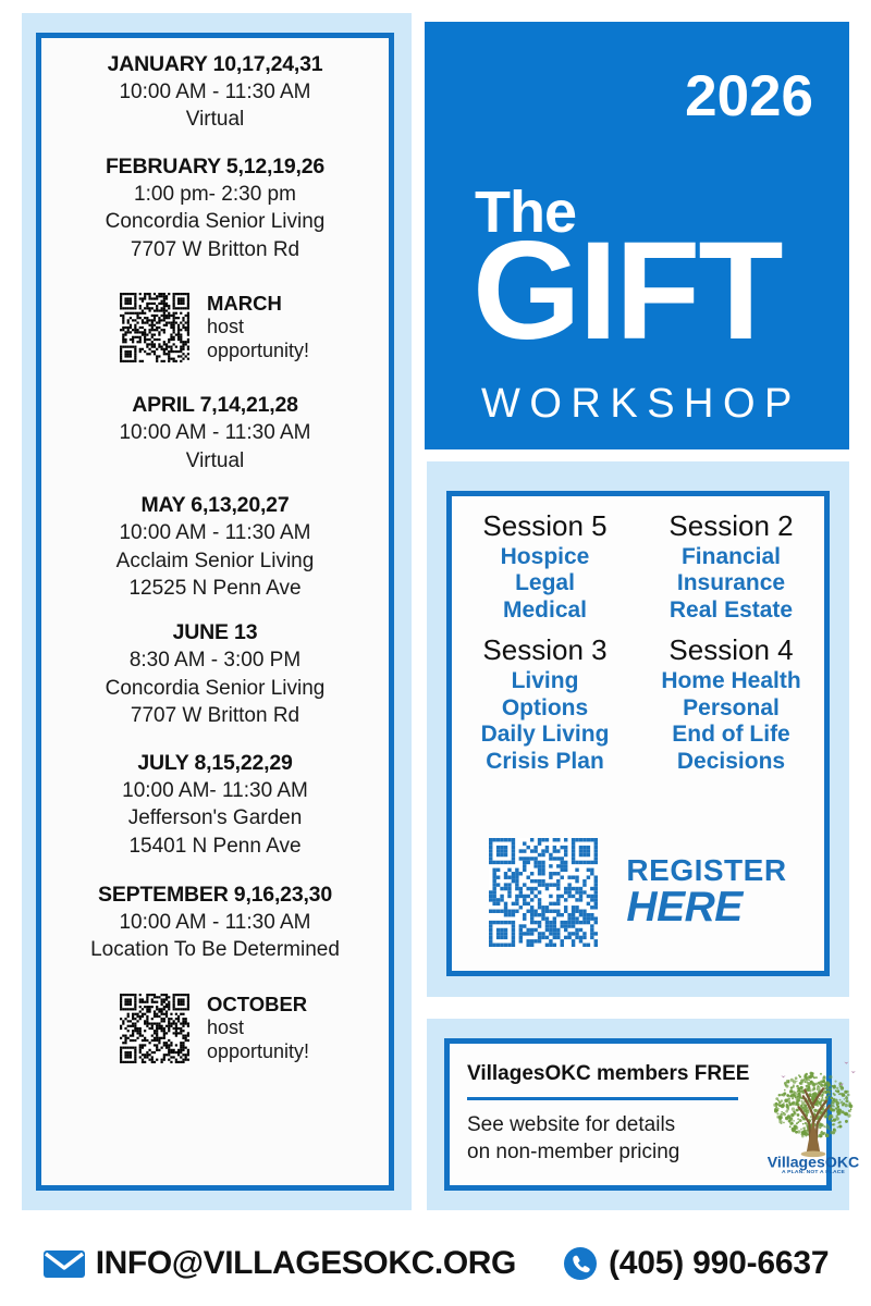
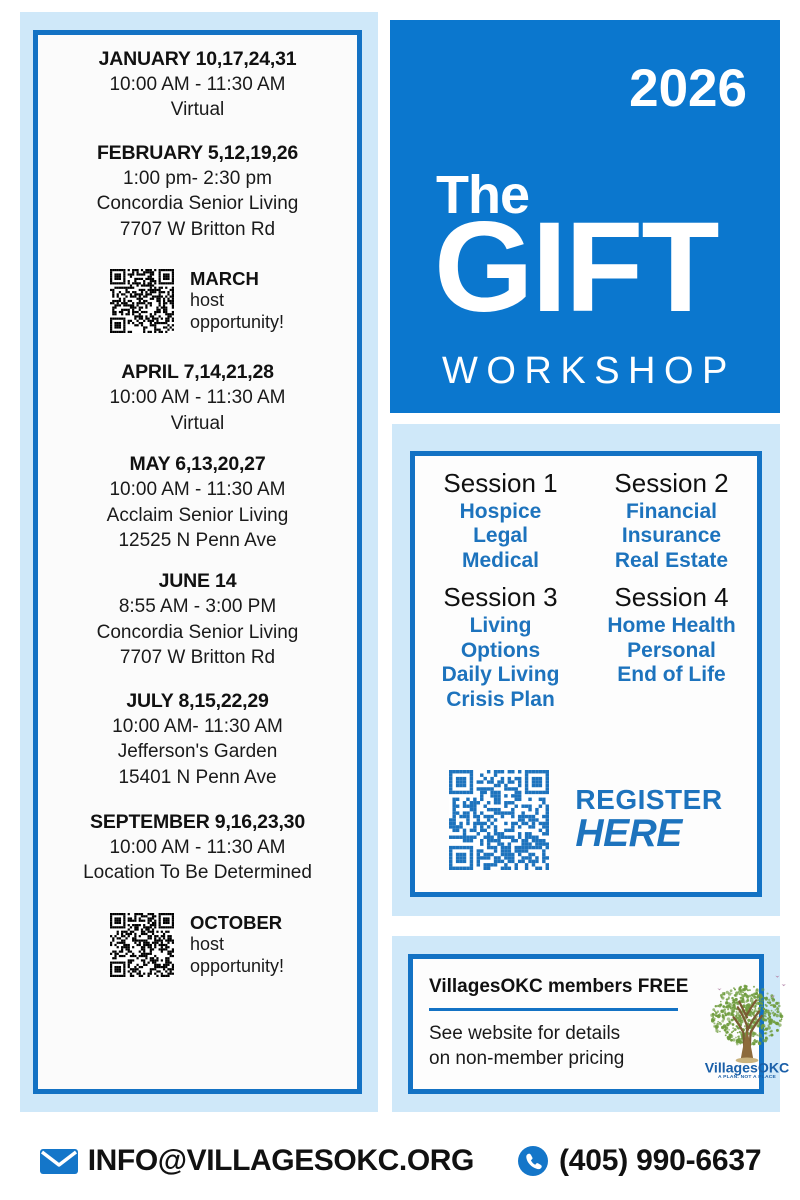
  JANUARY 10,17,24,31
  10:00 AM - 11:30 AM
  Virtual
  FEBRUARY 5,12,19,26
  1:00 pm- 2:30 pm
  Concordia Senior Living
  7707 W Britton Rd
  MARCH
  host
  opportunity!
  APRIL 7,14,21,28
  10:00 AM - 11:30 AM
  Virtual
  MAY 6,13,20,27
  10:00 AM - 11:30 AM
  Acclaim Senior Living
  12525 N Penn Ave
- JUNE 13
+ JUNE 14
- 8:30 AM - 3:00 PM
+ 8:55 AM - 3:00 PM
  Concordia Senior Living
  7707 W Britton Rd
  JULY 8,15,22,29
  10:00 AM- 11:30 AM
  Jefferson's Garden
  15401 N Penn Ave
  SEPTEMBER 9,16,23,30
  10:00 AM - 11:30 AM
  Location To Be Determined
  OCTOBER
  host
  opportunity!
  2026
  The
  GIFT
  WORKSHOP
- Session 5
+ Session 1
  Hospice
  Legal
  Medical
  Session 2
  Financial
  Insurance
  Real Estate
  Session 3
  Living
  Options
  Daily Living
  Crisis Plan
  Session 4
  Home Health
  Personal
  End of Life
- Decisions
  REGISTER
  HERE
  VillagesOKC members FREE
  See website for details
  on non-member pricing
  VillagesOKC
  INFO@VILLAGESOKC.ORG
  (405) 990-6637
